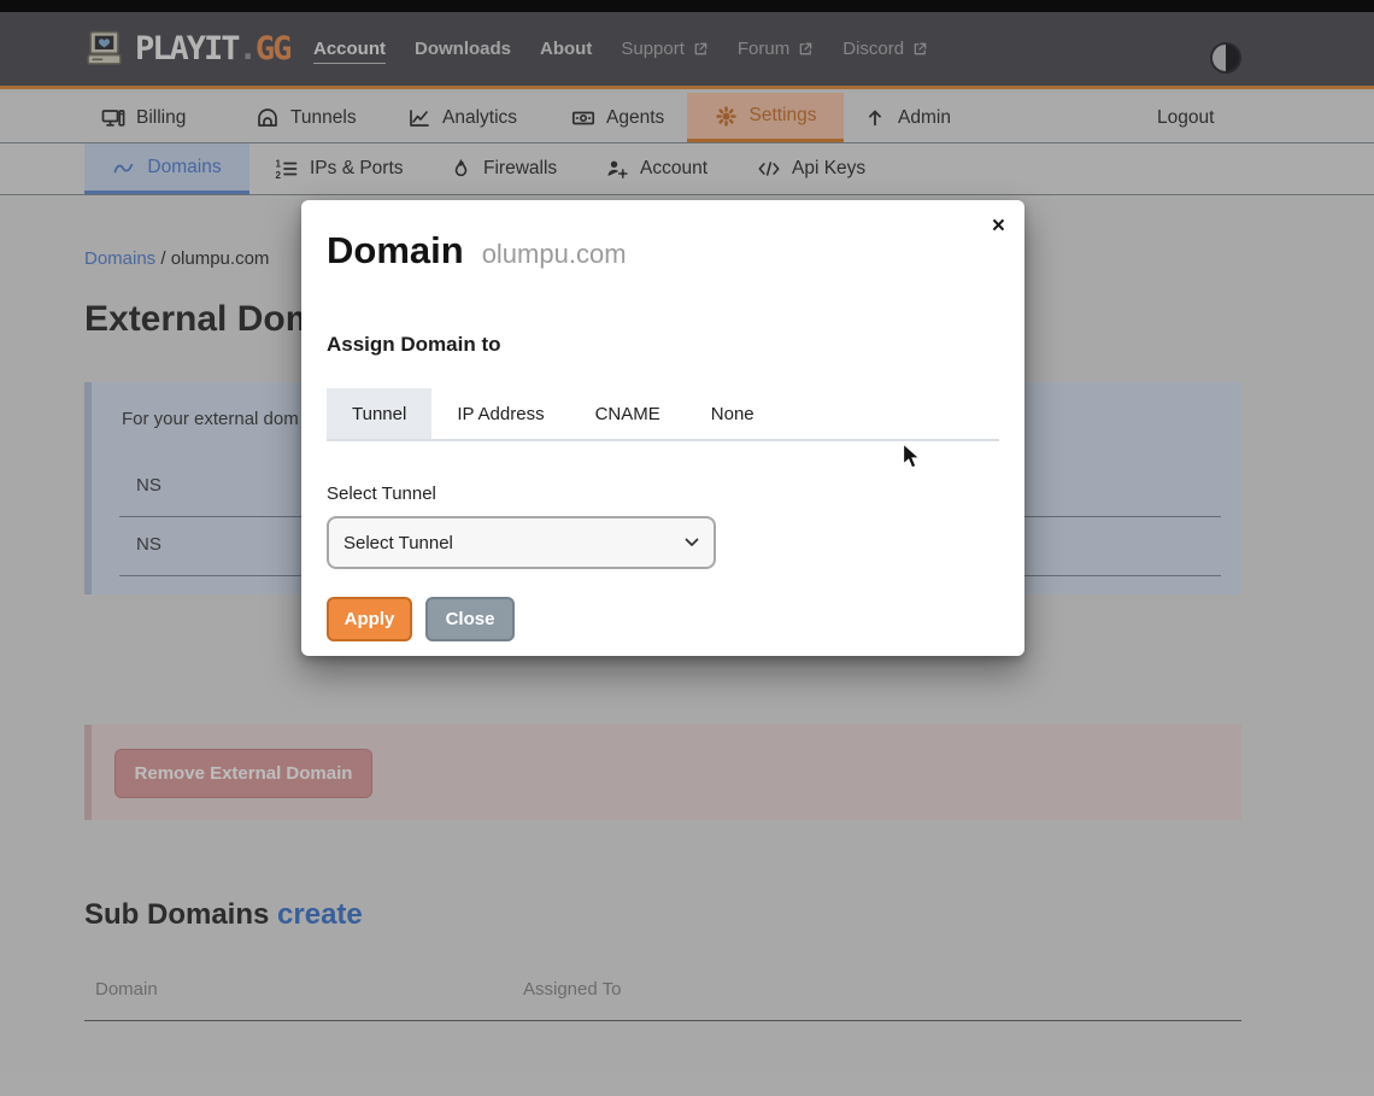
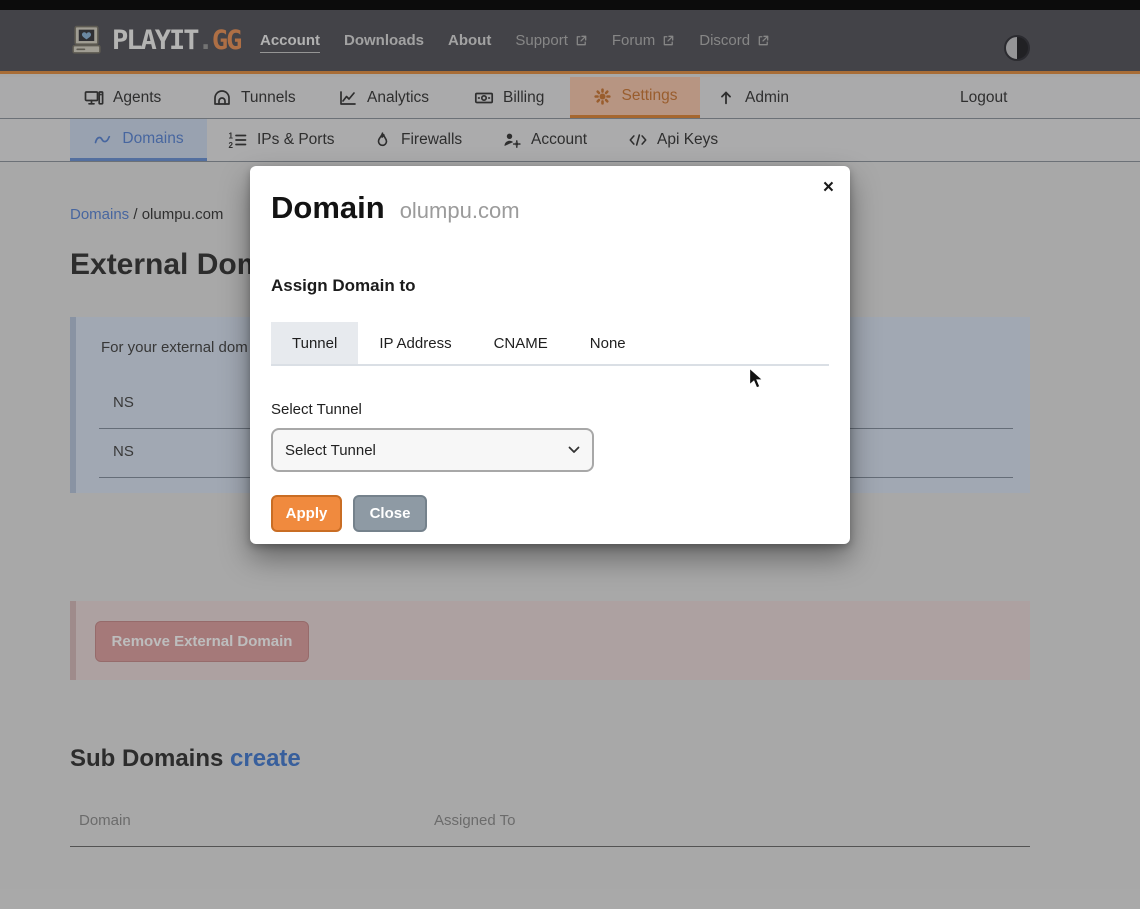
  PLAYIT.GG
  Account
  Downloads
  About
  Support
  Forum
  Discord
- Billing
+ Agents
  Tunnels
  Analytics
- Agents
+ Billing
  Settings
  Admin
  Logout
  Domains
  1
  2
  IPs & Ports
  Firewalls
  Account
  Api Keys
  Domains / olumpu.com
  External Do
  For your external dom
  NS
  NS
  Remove External Domain
  Sub Domains create
  Domain
  Assigned To
  ×
  Domain
  olumpu.com
  Assign Domain to
  Tunnel
  IP Address
  CNAME
  None
  Select Tunnel
  Select Tunnel
  Apply
  Close
